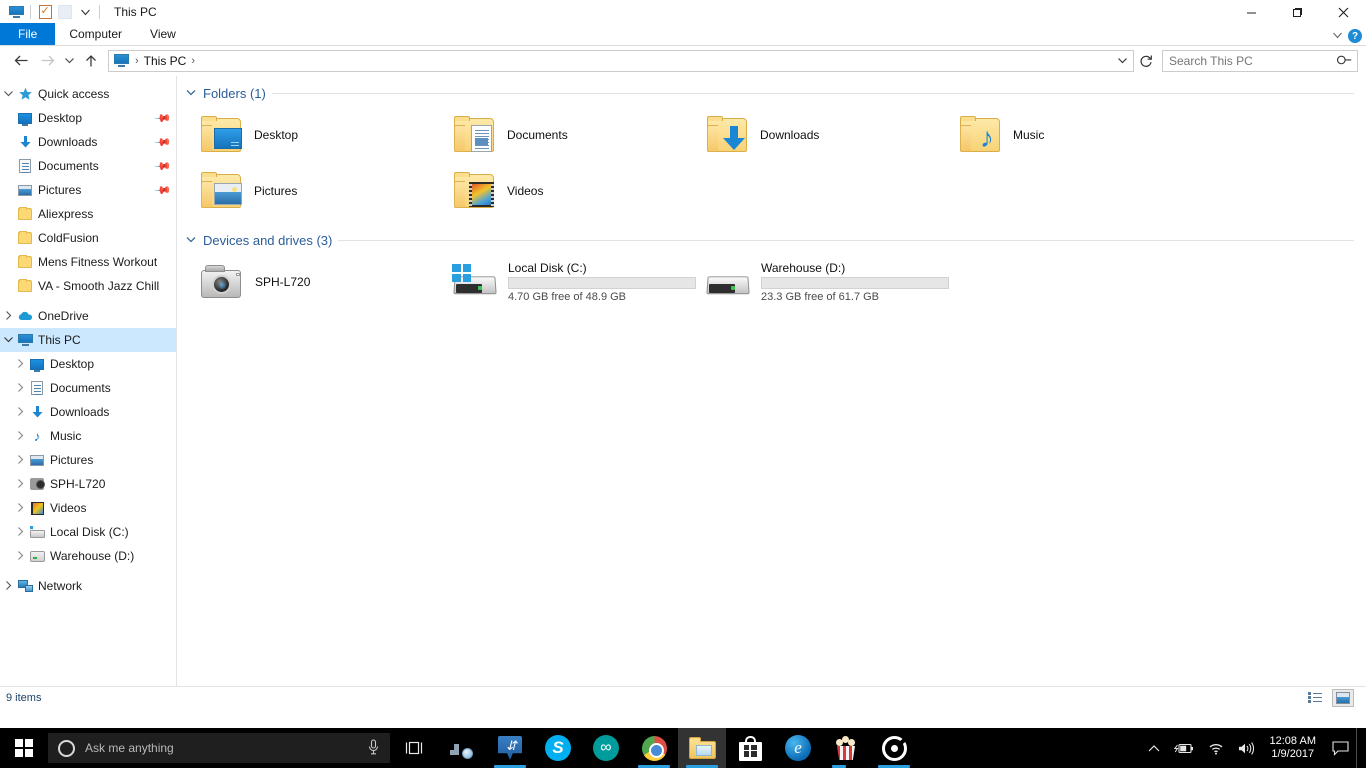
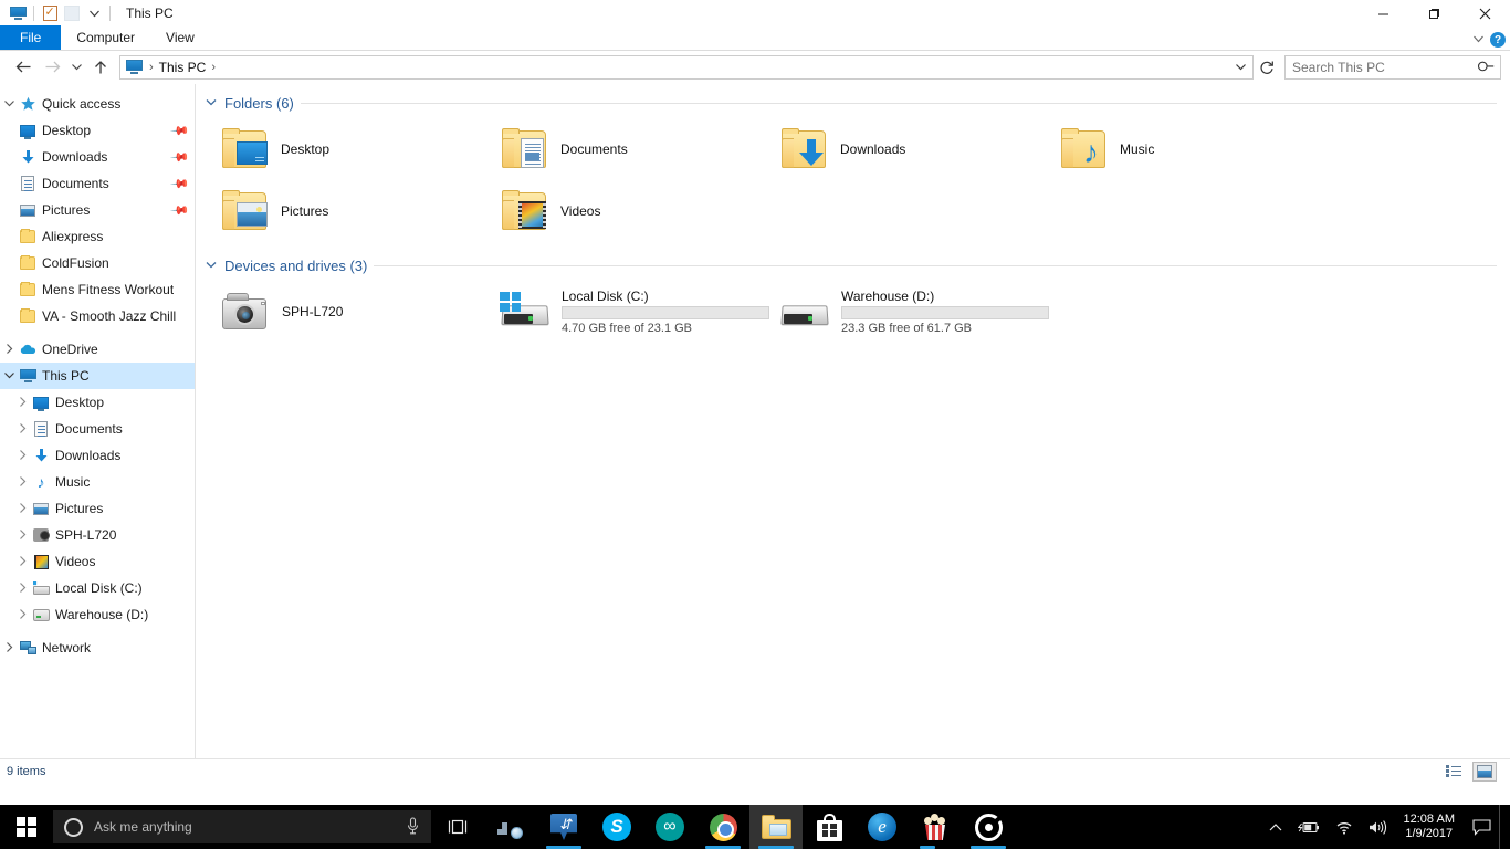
  This PC
  File
  Computer
  View
  ?
  ›
  This PC
  ›
  Search This PC
  Quick access
  Desktop
  Downloads
  Documents
  Pictures
  Aliexpress
  ColdFusion
  Mens Fitness Workout
  VA - Smooth Jazz Chill
  OneDrive
  This PC
  Desktop
  Documents
  Downloads
  ♪
  Music
  Pictures
  SPH-L720
  Videos
  Local Disk (C:)
  Warehouse (D:)
  Network
- Folders (1)
+ Folders (6)
  Desktop
  Documents
  Downloads
  ♪
  Music
  Pictures
  Videos
  Devices and drives (3)
  SPH-L720
  Local Disk (C:)
- 4.70 GB free of 48.9 GB
+ 4.70 GB free of 23.1 GB
  Warehouse (D:)
  23.3 GB free of 61.7 GB
  9 items
  Ask me anything
  ⇵
  S
  e
  12:08 AM
  1/9/2017
